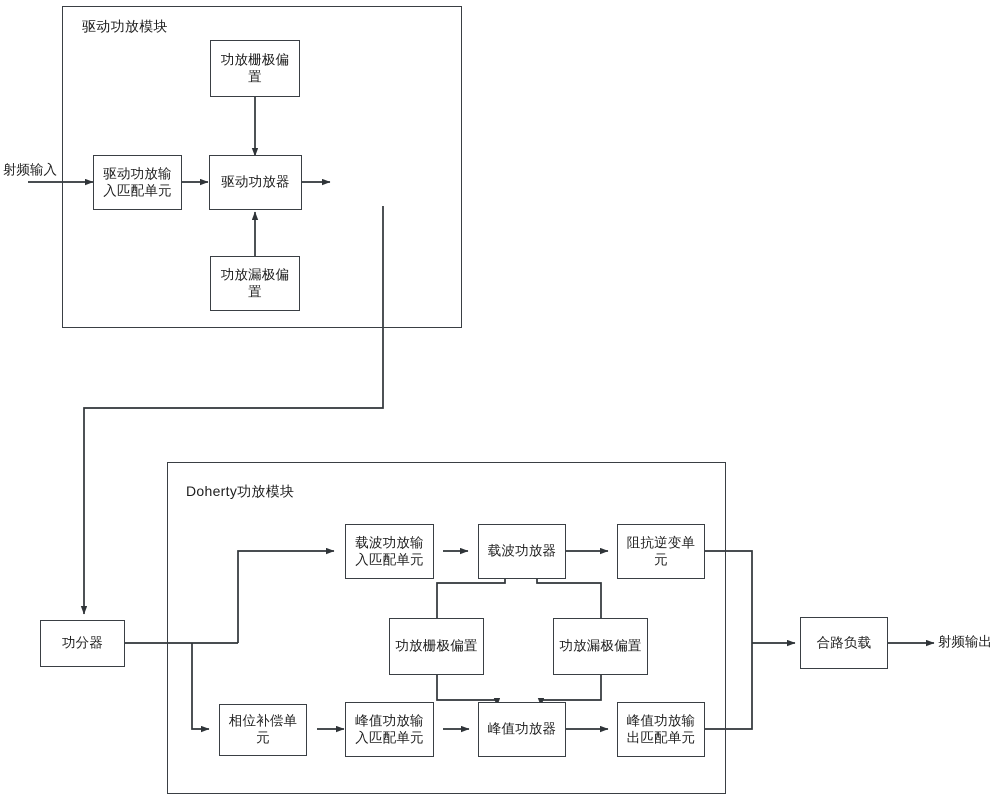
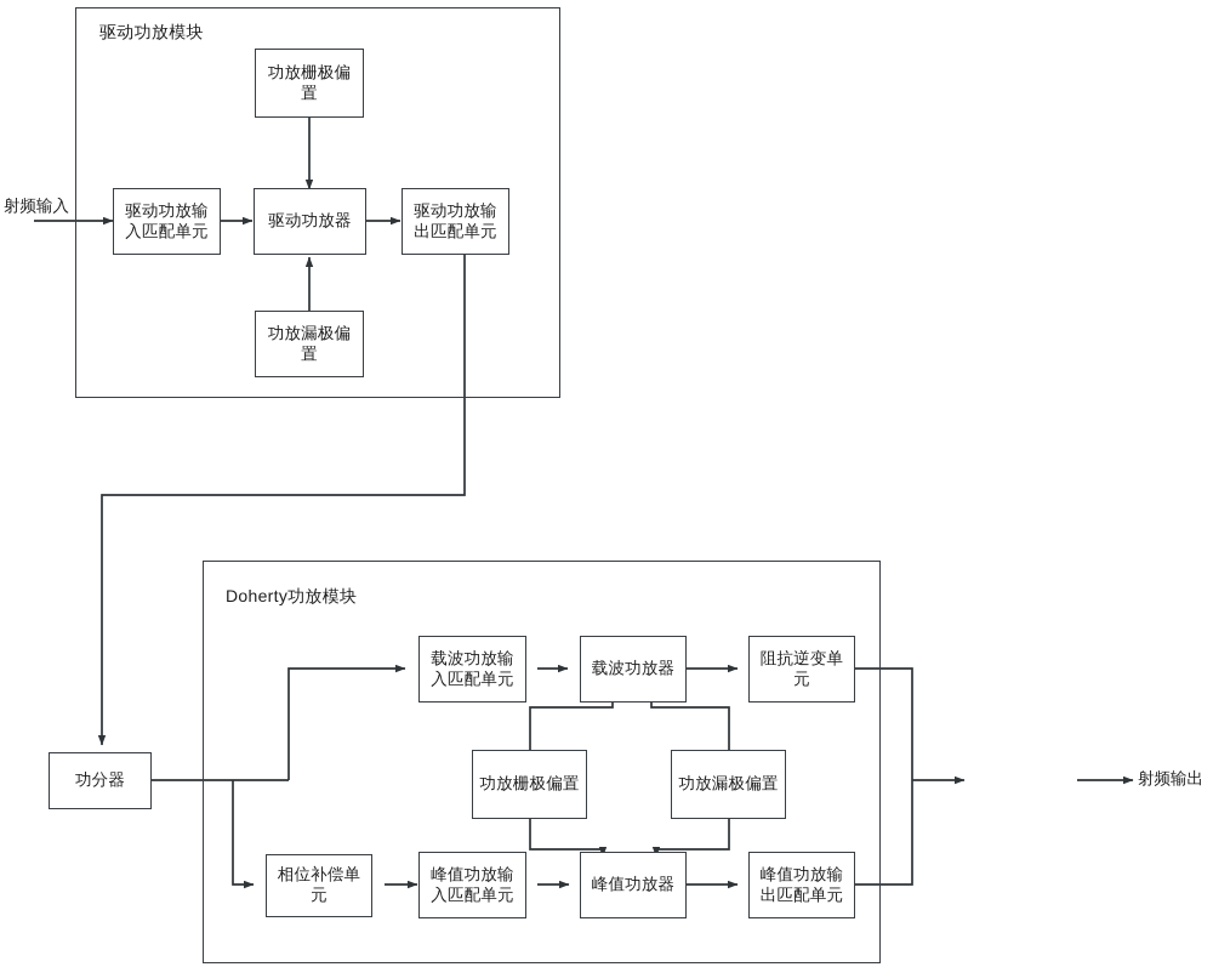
  驱动功放模块
  Doherty功放模块
  射频输入
  射频输出
  功放栅极偏置
  驱动功放输入匹配单元
  驱动功放器
+ 驱动功放输出匹配单元
  功放漏极偏置
  功分器
  载波功放输入匹配单元
  载波功放器
  阻抗逆变单元
  功放栅极偏置
  功放漏极偏置
  相位补偿单元
  峰值功放输入匹配单元
  峰值功放器
  峰值功放输出匹配单元
- 合路负载
